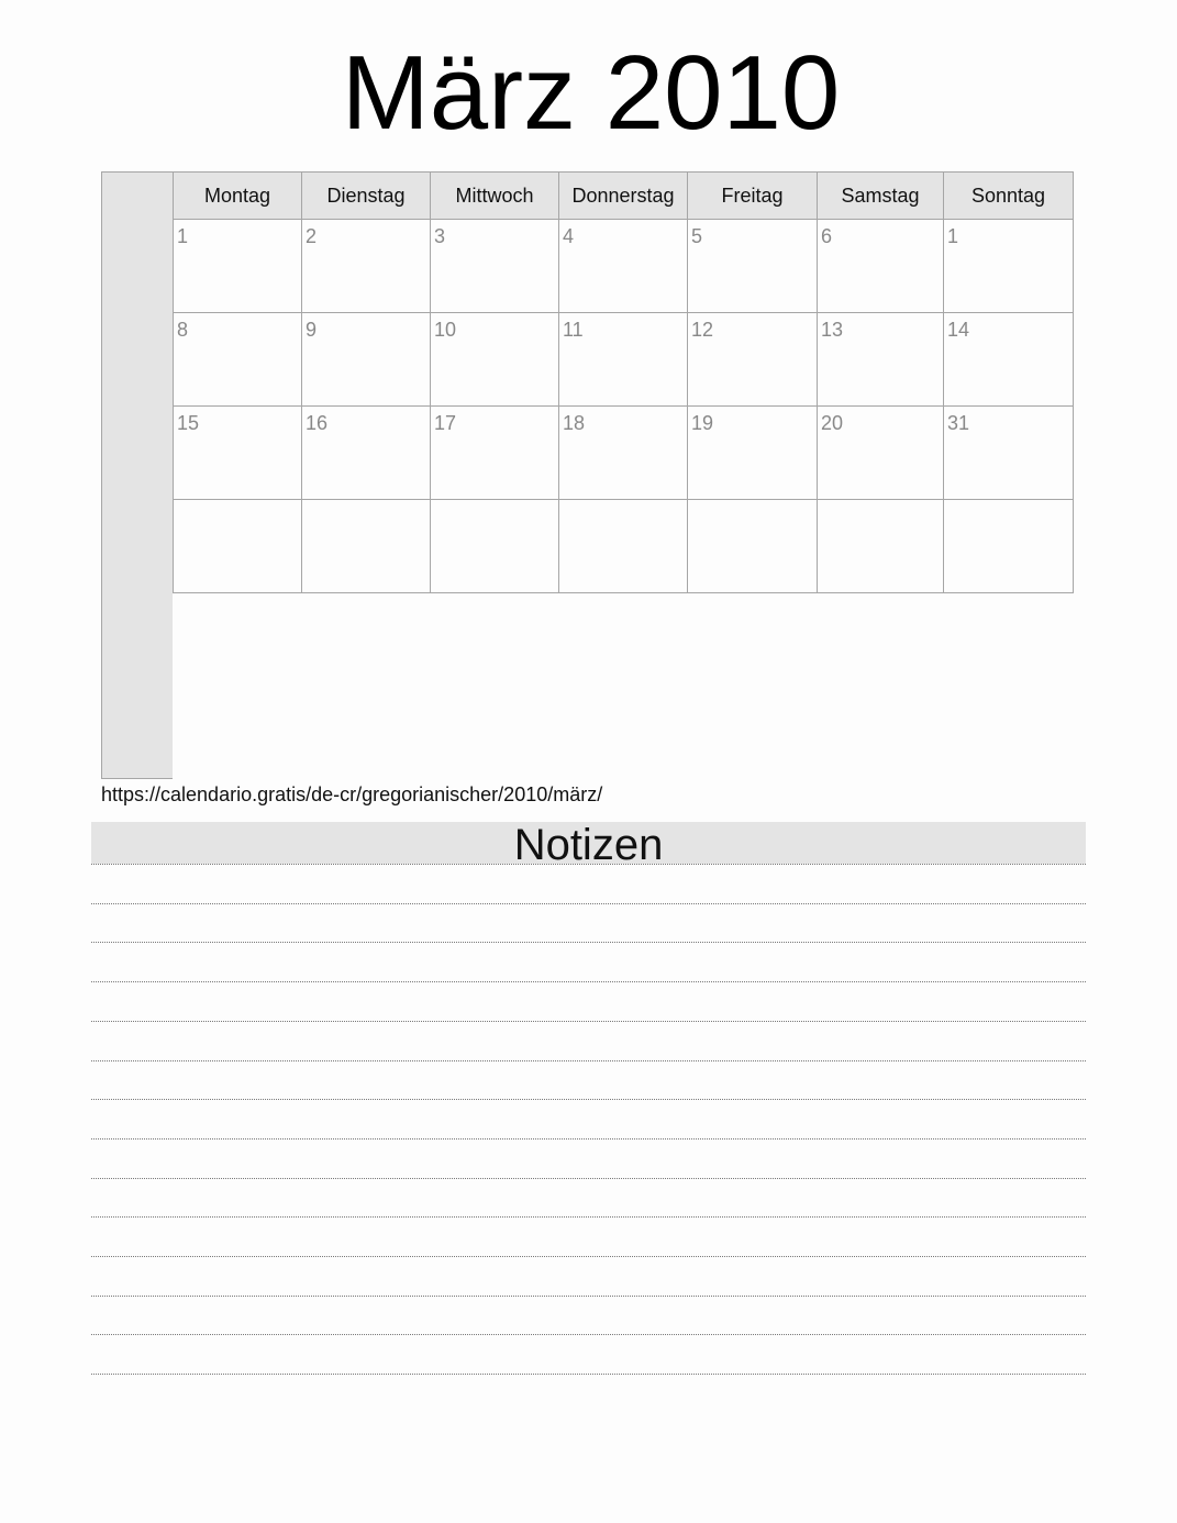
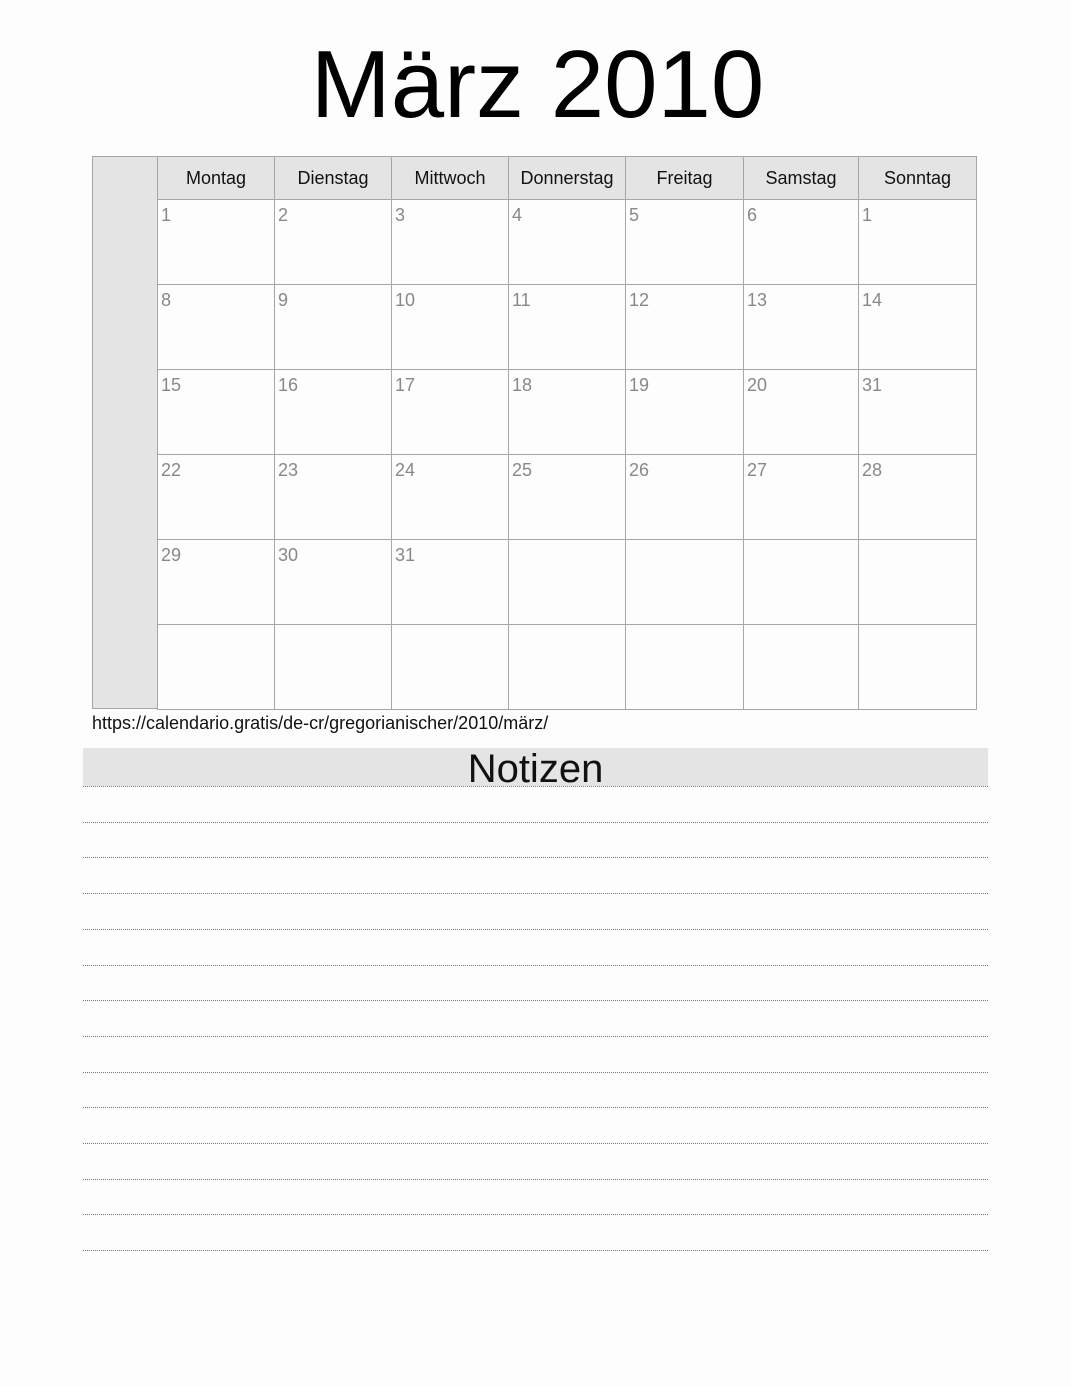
  März 2010
  Montag	Dienstag	Mittwoch	Donnerstag	Freitag	Samstag	Sonntag
  1	2	3	4	5	6	1
  8	9	10	11	12	13	14
  15	16	17	18	19	20	31
+ 22	23	24	25	26	27	28
+ 29	30	31
  https://calendario.gratis/de-cr/gregorianischer/2010/märz/
  Notizen
